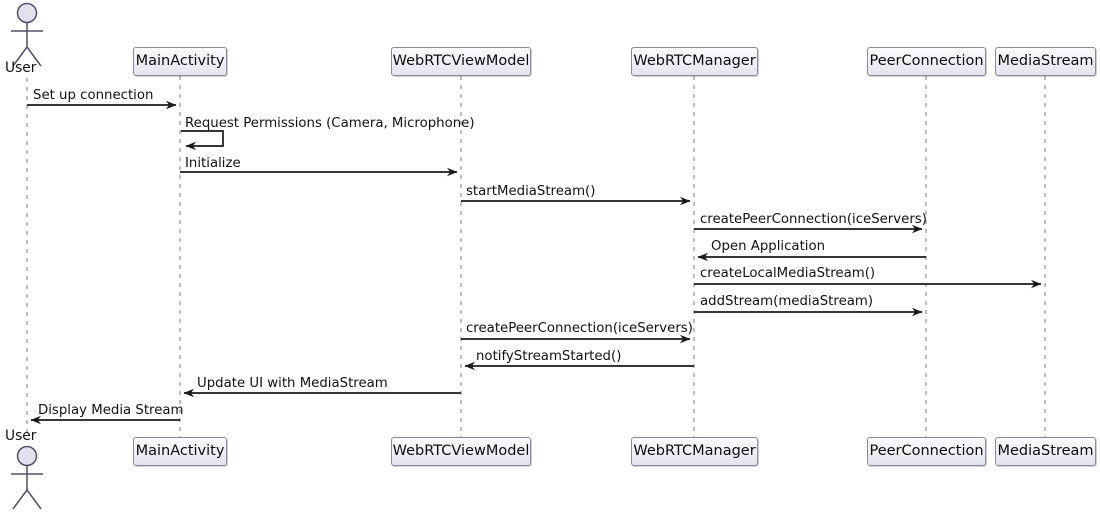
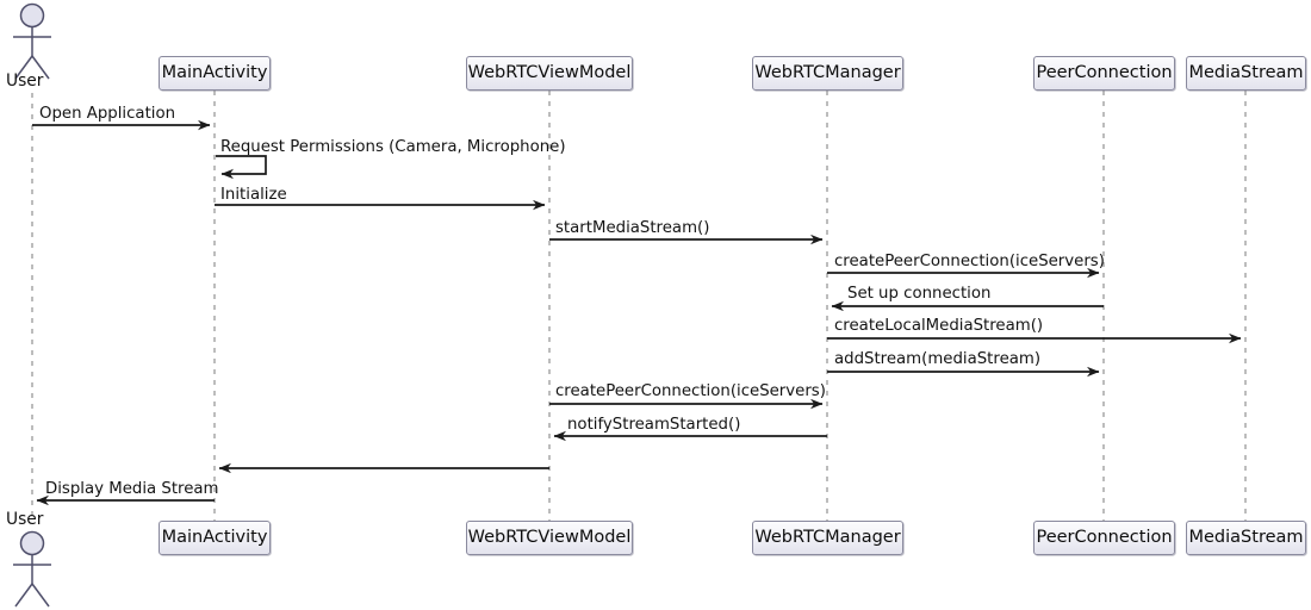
  User
  User
  MainActivity
  WebRTCViewModel
  WebRTCManager
  PeerConnection
  MediaStream
  MainActivity
  WebRTCViewModel
  WebRTCManager
  PeerConnection
  MediaStream
- Set up connection
+ Open Application
  Request Permissions (Camera, Microphone)
  Initialize
  startMediaStream()
  createPeerConnection(iceServers)
- Open Application
+ Set up connection
  createLocalMediaStream()
  addStream(mediaStream)
  createPeerConnection(iceServers)
  notifyStreamStarted()
- Update UI with MediaStream
  Display Media Stream
